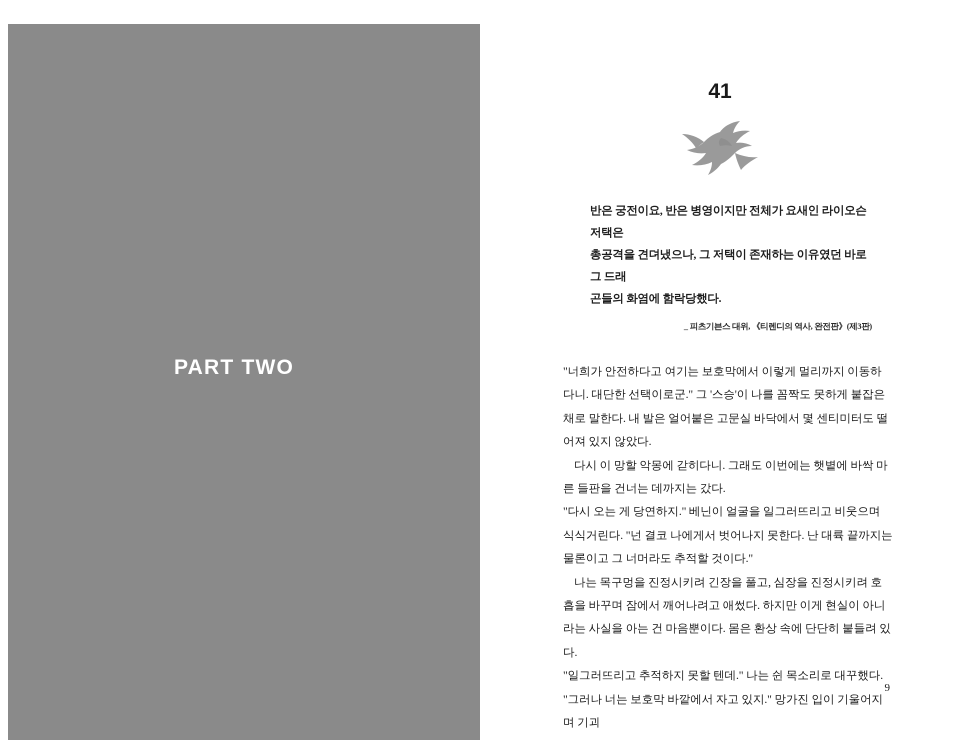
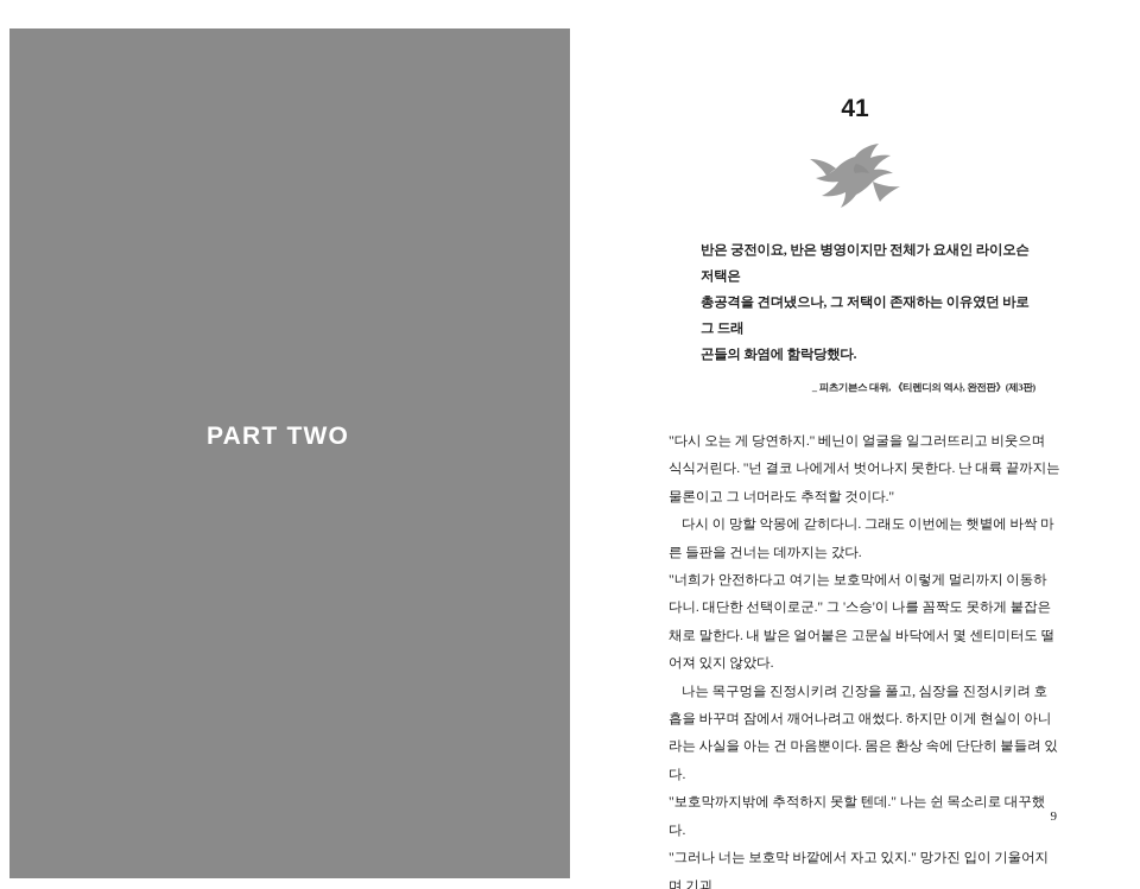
  PART TWO
  41
  반은 궁전이요, 반은 병영이지만 전체가 요새인 라이오슨 저택은
  총공격을 견뎌냈으나, 그 저택이 존재하는 이유였던 바로 그 드래
  곤들의 화염에 함락당했다.
  _ 피츠기븐스 대위, 《티렌디의 역사, 완전판》(제3판)
- "너희가 안전하다고 여기는 보호막에서 이렇게 멀리까지 이동하다니. 대단한 선택이로군." 그 '스승'이 나를 꼼짝도 못하게 붙잡은 채로 말한다. 내 발은 얼어붙은 고문실 바닥에서 몇 센티미터도 떨어져 있지 않았다.
+ "다시 오는 게 당연하지." 베닌이 얼굴을 일그러뜨리고 비웃으며 식식거린다. "넌 결코 나에게서 벗어나지 못한다. 난 대륙 끝까지는 물론이고 그 너머라도 추적할 것이다."
  다시 이 망할 악몽에 갇히다니. 그래도 이번에는 햇볕에 바싹 마른 들판을 건너는 데까지는 갔다.
- "다시 오는 게 당연하지." 베닌이 얼굴을 일그러뜨리고 비웃으며 식식거린다. "넌 결코 나에게서 벗어나지 못한다. 난 대륙 끝까지는 물론이고 그 너머라도 추적할 것이다."
+ "너희가 안전하다고 여기는 보호막에서 이렇게 멀리까지 이동하다니. 대단한 선택이로군." 그 '스승'이 나를 꼼짝도 못하게 붙잡은 채로 말한다. 내 발은 얼어붙은 고문실 바닥에서 몇 센티미터도 떨어져 있지 않았다.
  나는 목구멍을 진정시키려 긴장을 풀고, 심장을 진정시키려 호흡을 바꾸며 잠에서 깨어나려고 애썼다. 하지만 이게 현실이 아니라는 사실을 아는 건 마음뿐이다. 몸은 환상 속에 단단히 붙들려 있다.
- "일그러뜨리고 추적하지 못할 텐데." 나는 쉰 목소리로 대꾸했다.
+ "보호막까지밖에 추적하지 못할 텐데." 나는 쉰 목소리로 대꾸했다.
  "그러나 너는 보호막 바깥에서 자고 있지." 망가진 입이 기울어지며 기괴
  9
